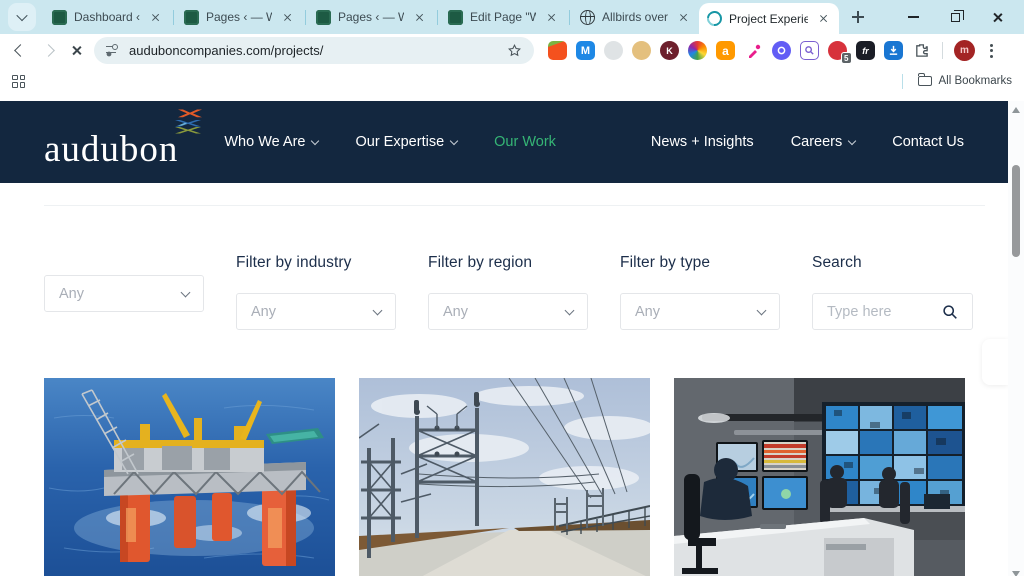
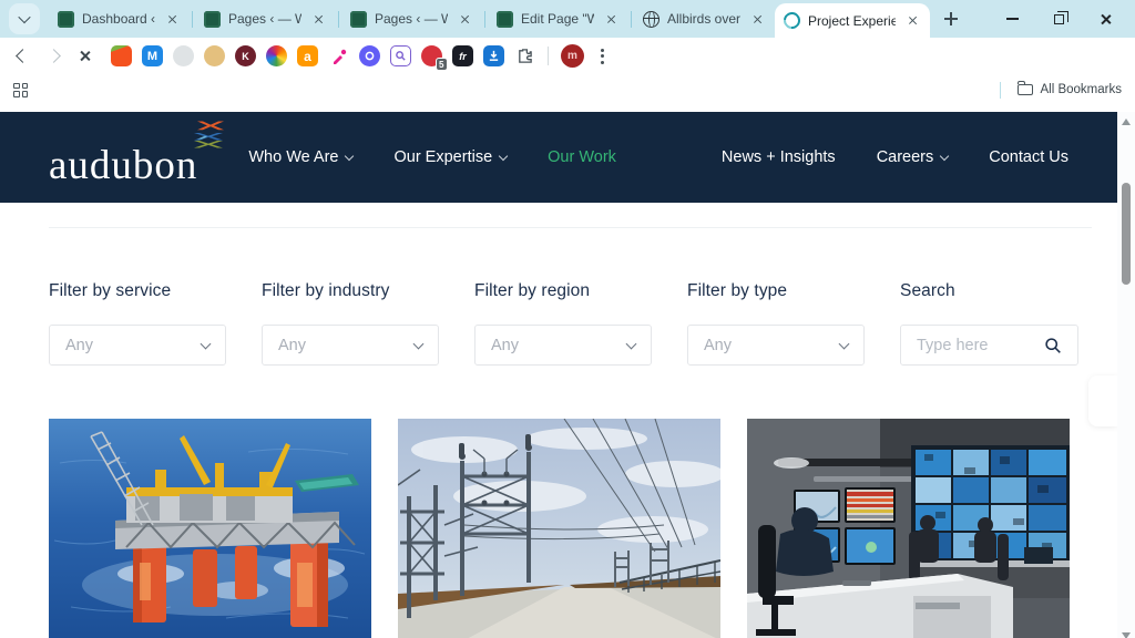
  Dashboard ‹
  Allbirds over
  Project Experie
- auduboncompanies.com/projects/
  M
  K
  a
  5
  fr
  m
  All Bookmarks
  audubon
  Who We Are
  Our Expertise
  Our Work
  News + Insights
  Careers
  Contact Us
+ Filter by service
  Any
  Filter by industry
  Any
  Filter by region
  Any
  Filter by type
  Any
  Search
  Type here
